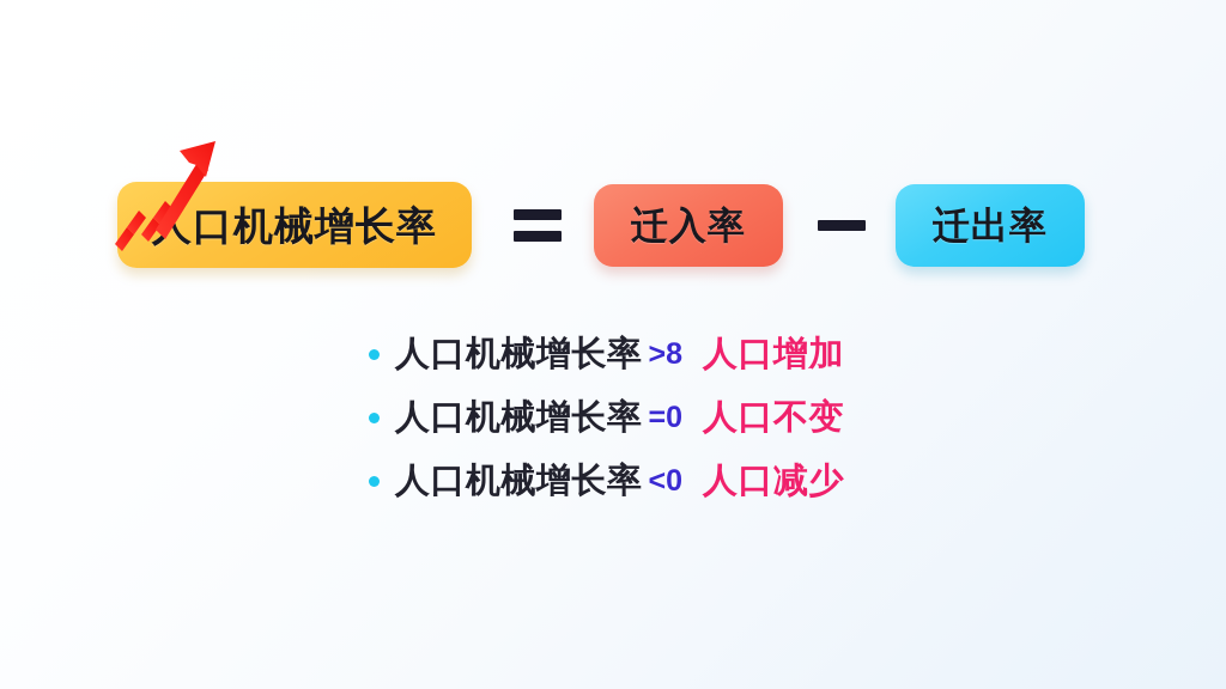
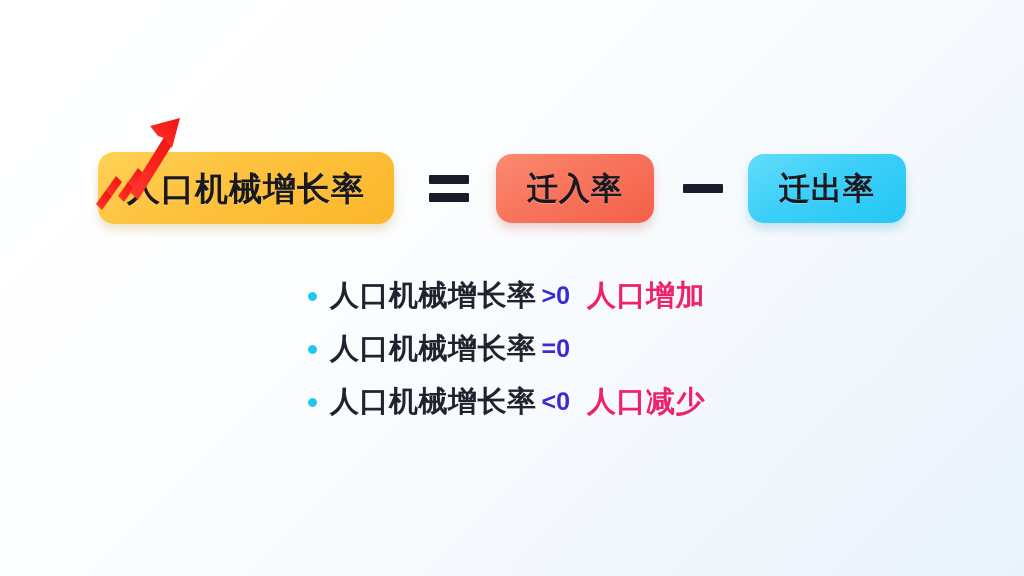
  口机械增长率
  迁入率
  迁出率
  人口机械增长率
- >8
+ >0
  人口增加
  人口机械增长率
  =0
- 人口不变
  人口机械增长率
  <0
  人口减少
